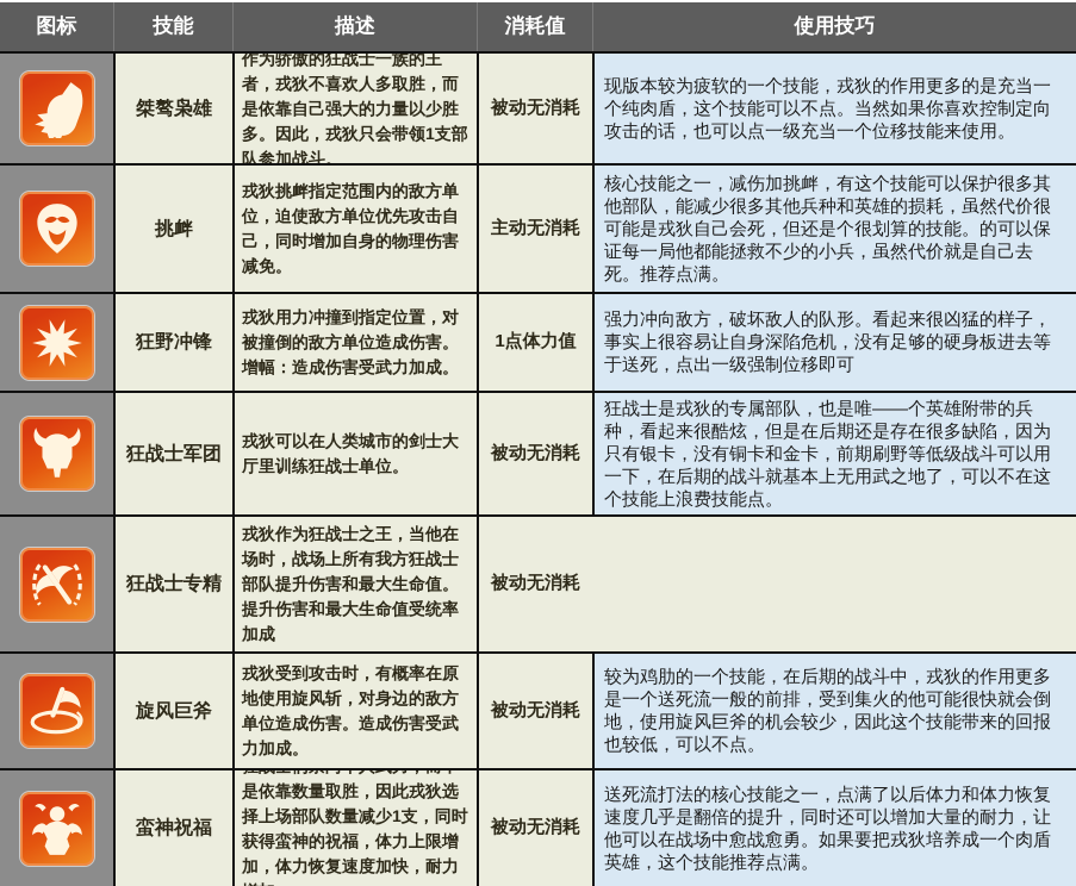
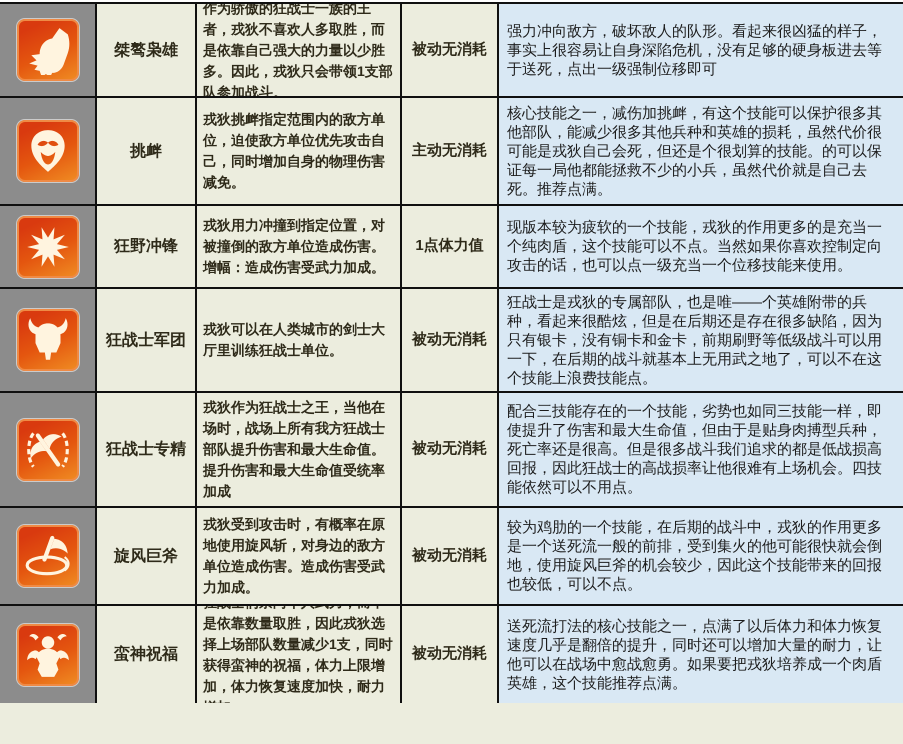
- 图标
- 技能
- 描述
- 消耗值
- 使用技巧
  桀骜枭雄
  作为骄傲的狂战士一族的王者，戎狄不喜欢人多取胜，而是依靠自己强大的力量以少胜多。因此，戎狄只会带领1支部队参加战斗。
  被动无消耗
- 现版本较为疲软的一个技能，戎狄的作用更多的是充当一个纯肉盾，这个技能可以不点。当然如果你喜欢控制定向攻击的话，也可以点一级充当一个位移技能来使用。
+ 强力冲向敌方，破坏敌人的队形。看起来很凶猛的样子，事实上很容易让自身深陷危机，没有足够的硬身板进去等于送死，点出一级强制位移即可
  挑衅
  戎狄挑衅指定范围内的敌方单位，迫使敌方单位优先攻击自己，同时增加自身的物理伤害减免。
  主动无消耗
  核心技能之一，减伤加挑衅，有这个技能可以保护很多其他部队，能减少很多其他兵种和英雄的损耗，虽然代价很可能是戎狄自己会死，但还是个很划算的技能。的可以保证每一局他都能拯救不少的小兵，虽然代价就是自己去死。推荐点满。
  狂野冲锋
  戎狄用力冲撞到指定位置，对被撞倒的敌方单位造成伤害。
  增幅：造成伤害受武力加成。
  1点体力值
- 强力冲向敌方，破坏敌人的队形。看起来很凶猛的样子，事实上很容易让自身深陷危机，没有足够的硬身板进去等于送死，点出一级强制位移即可
+ 现版本较为疲软的一个技能，戎狄的作用更多的是充当一个纯肉盾，这个技能可以不点。当然如果你喜欢控制定向攻击的话，也可以点一级充当一个位移技能来使用。
  狂战士军团
  戎狄可以在人类城市的剑士大厅里训练狂战士单位。
  被动无消耗
  狂战士是戎狄的专属部队，也是唯——个英雄附带的兵种，看起来很酷炫，但是在后期还是存在很多缺陷，因为只有银卡，没有铜卡和金卡，前期刷野等低级战斗可以用一下，在后期的战斗就基本上无用武之地了，可以不在这个技能上浪费技能点。
  狂战士专精
  戎狄作为狂战士之王，当他在场时，战场上所有我方狂战士部队提升伤害和最大生命值。提升伤害和最大生命值受统率加成
  被动无消耗
+ 配合三技能存在的一个技能，劣势也如同三技能一样，即使提升了伤害和最大生命值，但由于是贴身肉搏型兵种，死亡率还是很高。但是很多战斗我们追求的都是低战损高回报，因此狂战士的高战损率让他很难有上场机会。四技能依然可以不用点。
  旋风巨斧
  戎狄受到攻击时，有概率在原地使用旋风斩，对身边的敌方单位造成伤害。造成伤害受武力加成。
  被动无消耗
  较为鸡肋的一个技能，在后期的战斗中，戎狄的作用更多是一个送死流一般的前排，受到集火的他可能很快就会倒地，使用旋风巨斧的机会较少，因此这个技能带来的回报也较低，可以不点。
  蛮神祝福
  是依靠数量取胜，因此戎狄选择上场部队数量减少1支，同时获得蛮神的祝福，体力上限增加，体力恢复速度加快，耐力
  被动无消耗
  送死流打法的核心技能之一，点满了以后体力和体力恢复速度几乎是翻倍的提升，同时还可以增加大量的耐力，让他可以在战场中愈战愈勇。如果要把戎狄培养成一个肉盾英雄，这个技能推荐点满。
